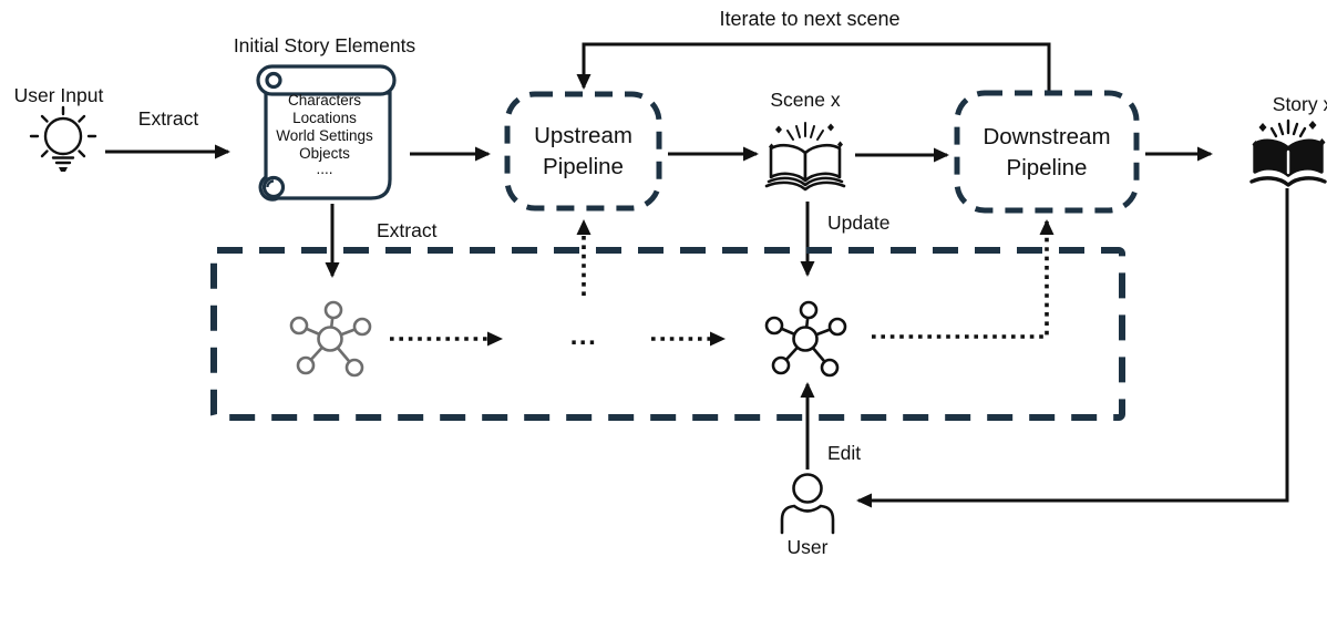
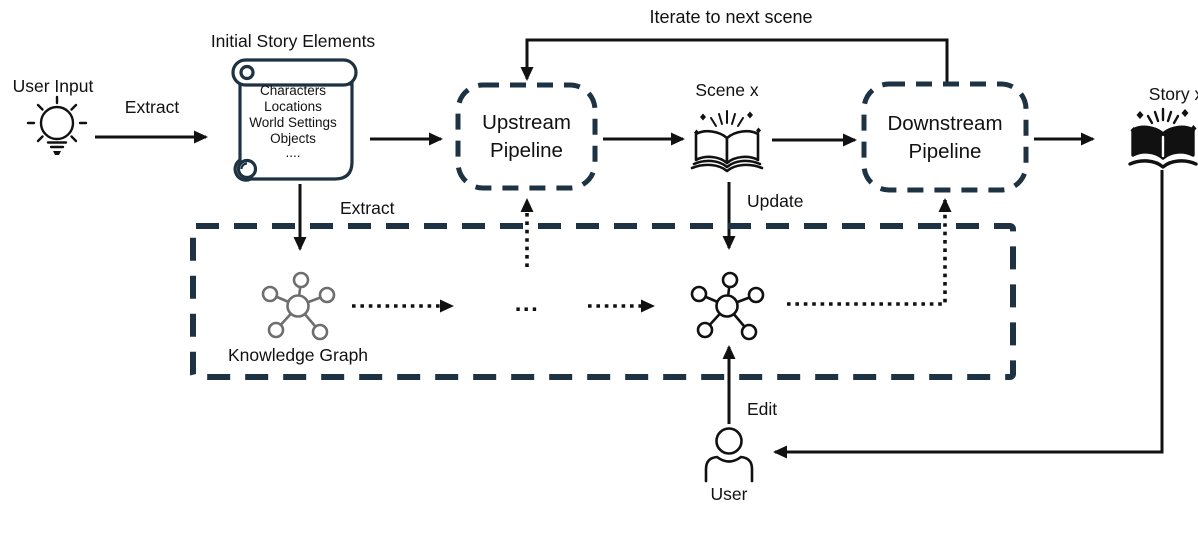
  User Input
  Extract
  Initial Story Elements
  Characters
  Locations
  World Settings
  Objects
  ....
  Extract
  Upstream Pipeline
  Scene x
  Update
  Downstream Pipeline
  Story
  Iterate to next scene
+ Knowledge Graph
  ...
  Edit
  User
